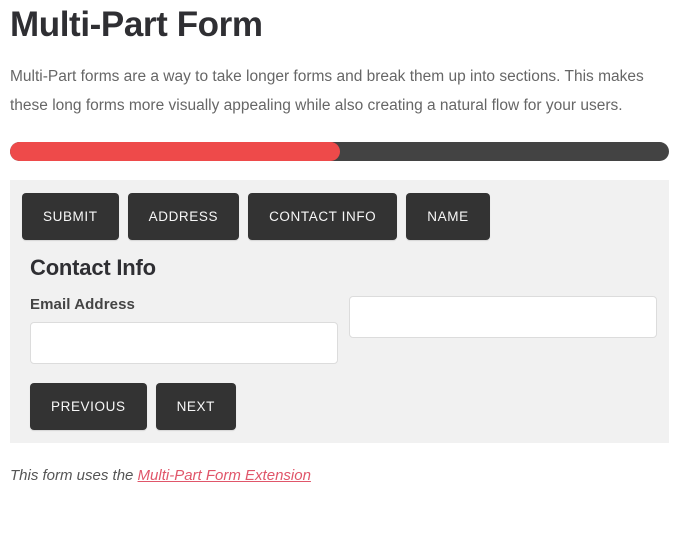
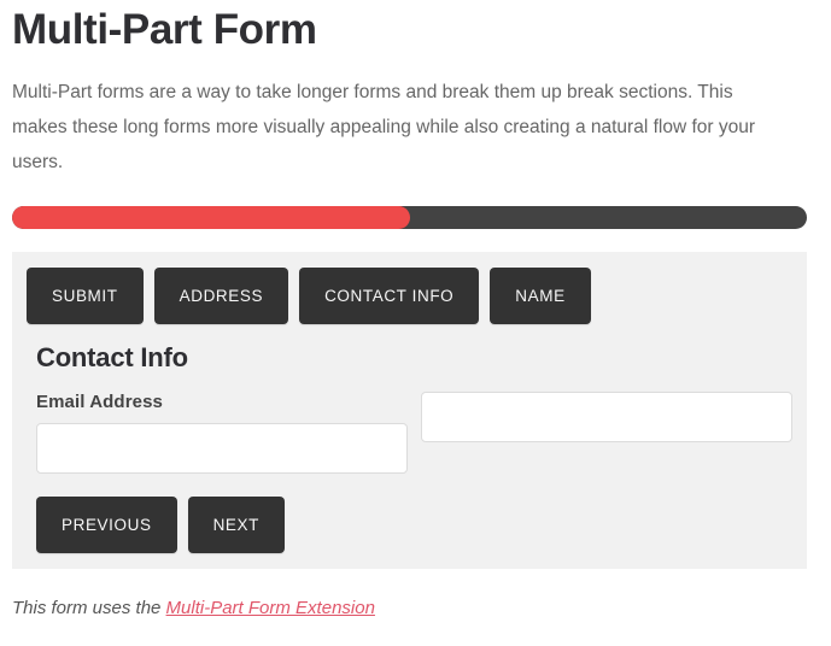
  Multi-Part Form
- Multi-Part forms are a way to take longer forms and break them up into sections. This makes these long forms more visually appealing while also creating a natural flow for your users.
+ Multi-Part forms are a way to take longer forms and break them up break sections. This makes these long forms more visually appealing while also creating a natural flow for your users.
  SUBMIT
  ADDRESS
  CONTACT INFO
  NAME
  Contact Info
  Email Address
  PREVIOUS
  NEXT
  This form uses the Multi-Part Form Extension
